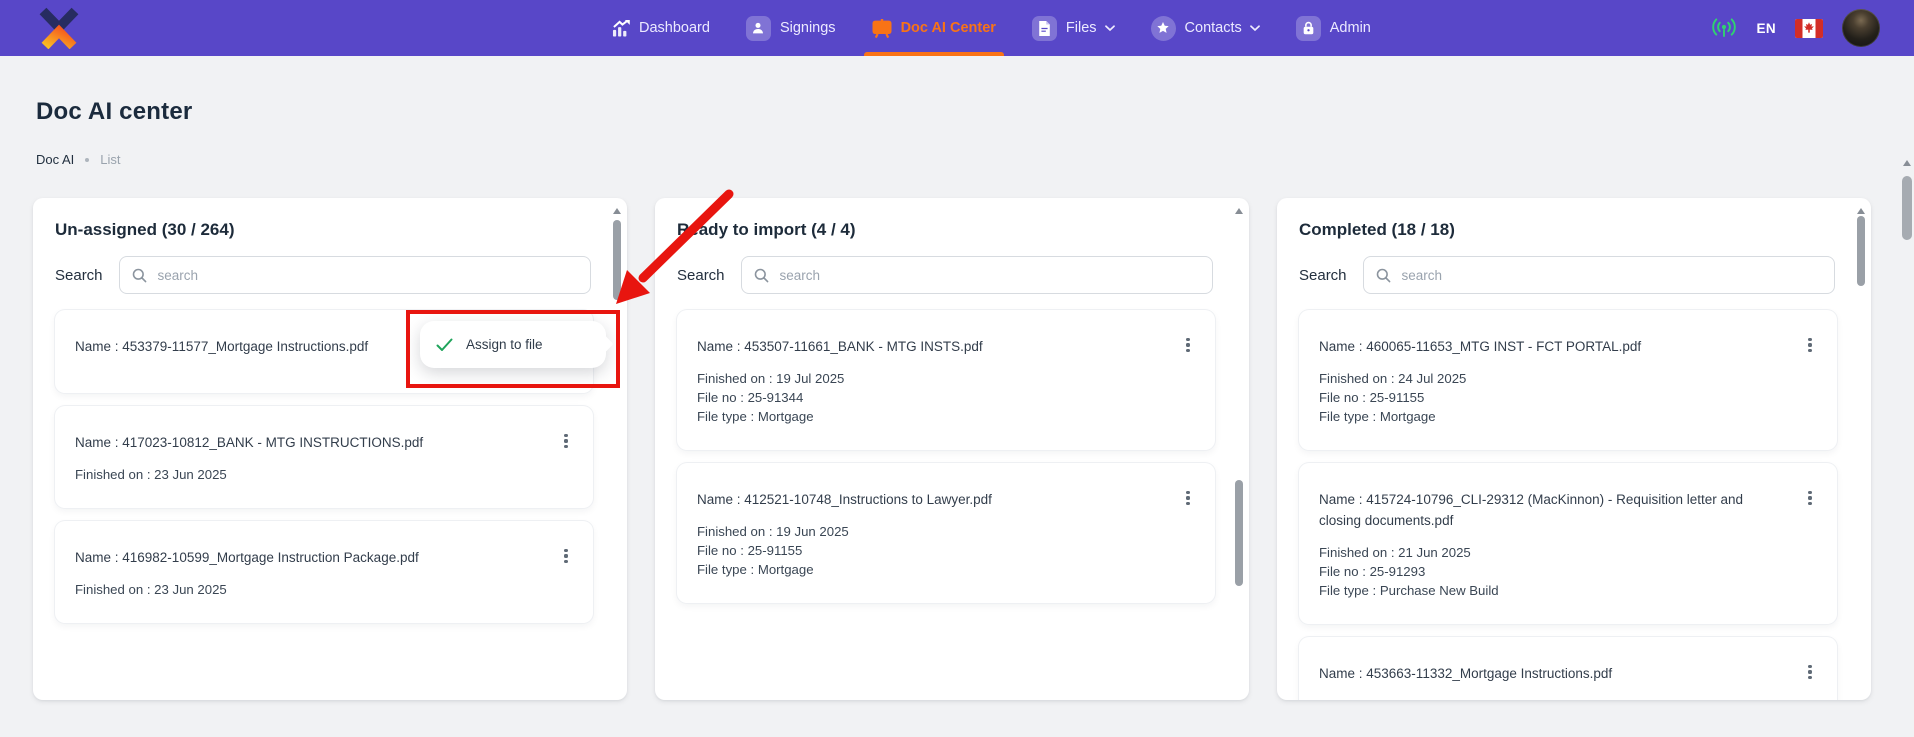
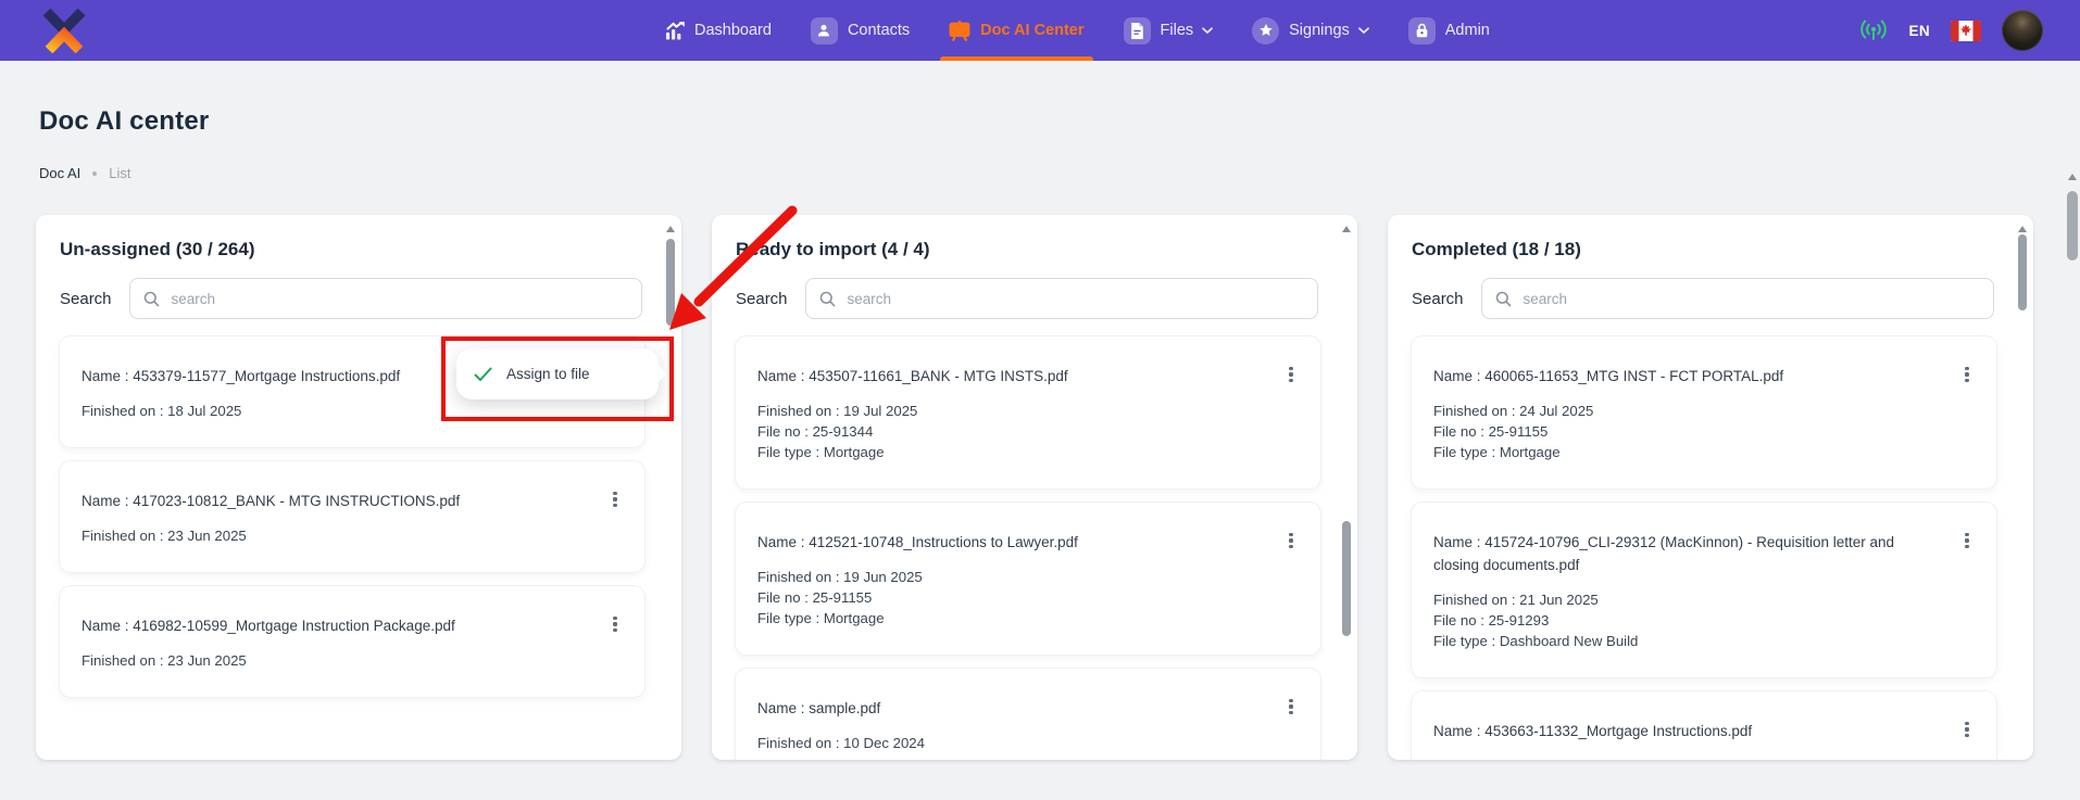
  Dashboard
- Signings
+ Contacts
  Doc AI Center
  Files
- Contacts
+ Signings
  Admin
  EN
  Doc AI center
  Doc AI
  List
  Un-assigned (30 / 264)
  Search
  search
  Name : 453379-11577_Mortgage Instructions.pdf
+ Finished on : 18 Jul 2025
  Name : 417023-10812_BANK - MTG INSTRUCTIONS.pdf
  Finished on : 23 Jun 2025
  Name : 416982-10599_Mortgage Instruction Package.pdf
  Finished on : 23 Jun 2025
  Rady to import (4 / 4)
  Search
  search
  Name : 453507-11661_BANK - MTG INSTS.pdf
  Finished on : 19 Jul 2025
  File no : 25-91344
  File type : Mortgage
  Name : 412521-10748_Instructions to Lawyer.pdf
  Finished on : 19 Jun 2025
  File no : 25-91155
  File type : Mortgage
+ Name : sample.pdf
+ Finished on : 10 Dec 2024
  Completed (18 / 18)
  Search
  search
  Name : 460065-11653_MTG INST - FCT PORTAL.pdf
  Finished on : 24 Jul 2025
  File no : 25-91155
  File type : Mortgage
  Name : 415724-10796_CLI-29312 (MacKinnon) - Requisition letter and closing documents.pdf
  Finished on : 21 Jun 2025
  File no : 25-91293
- File type : Purchase New Build
+ File type : Dashboard New Build
  Name : 453663-11332_Mortgage Instructions.pdf
  Assign to file
